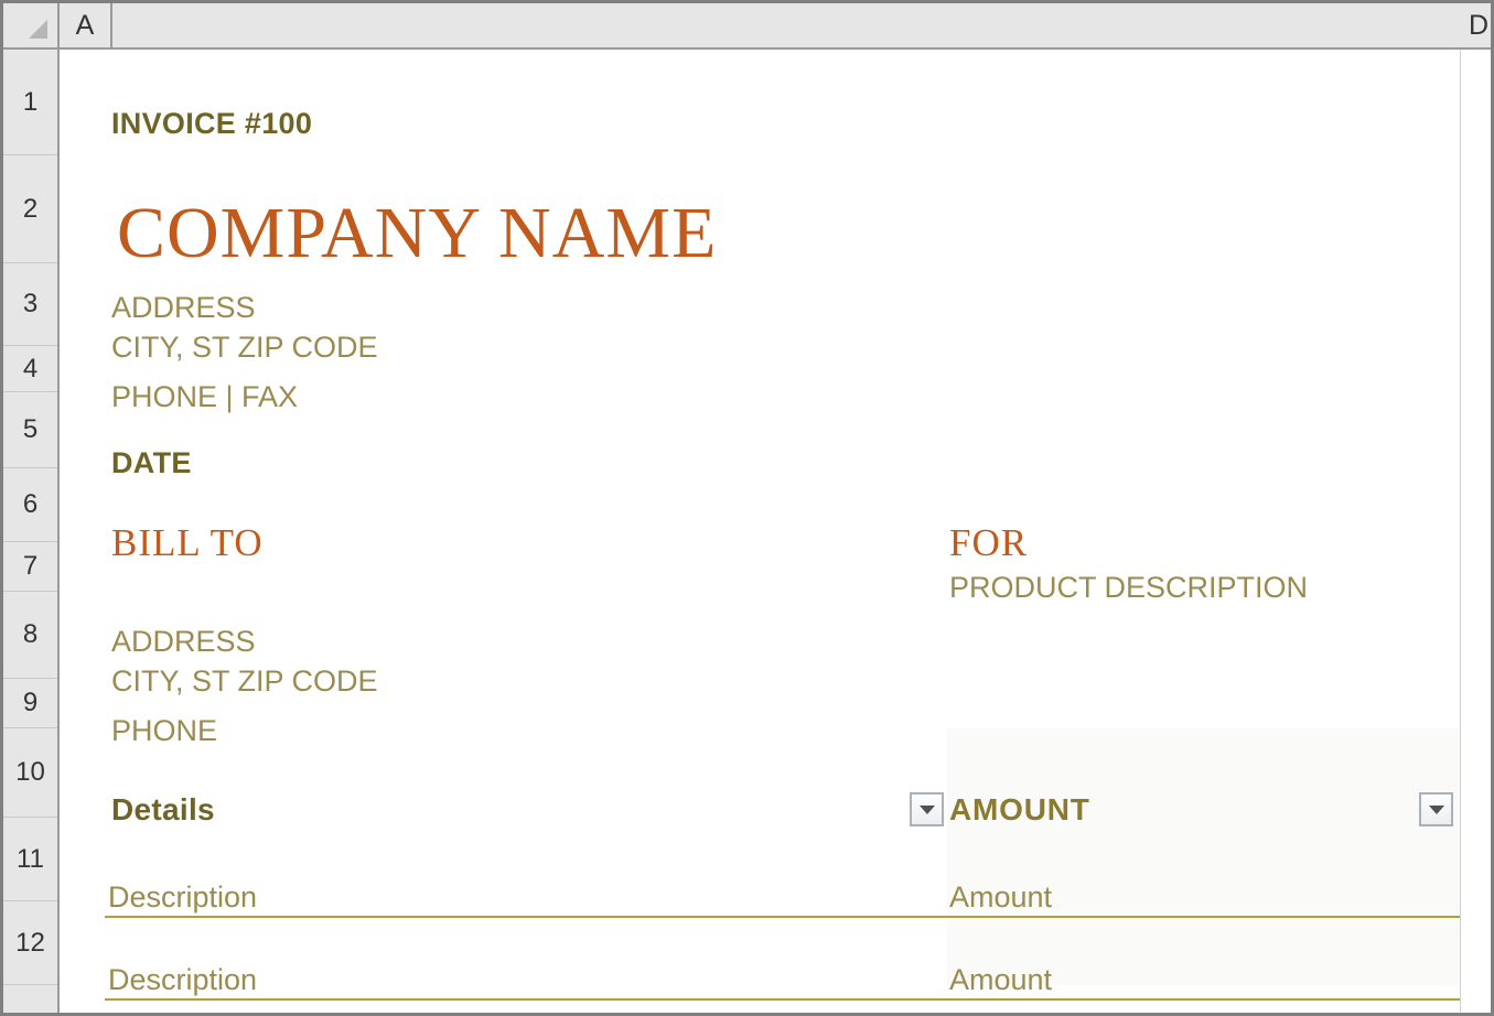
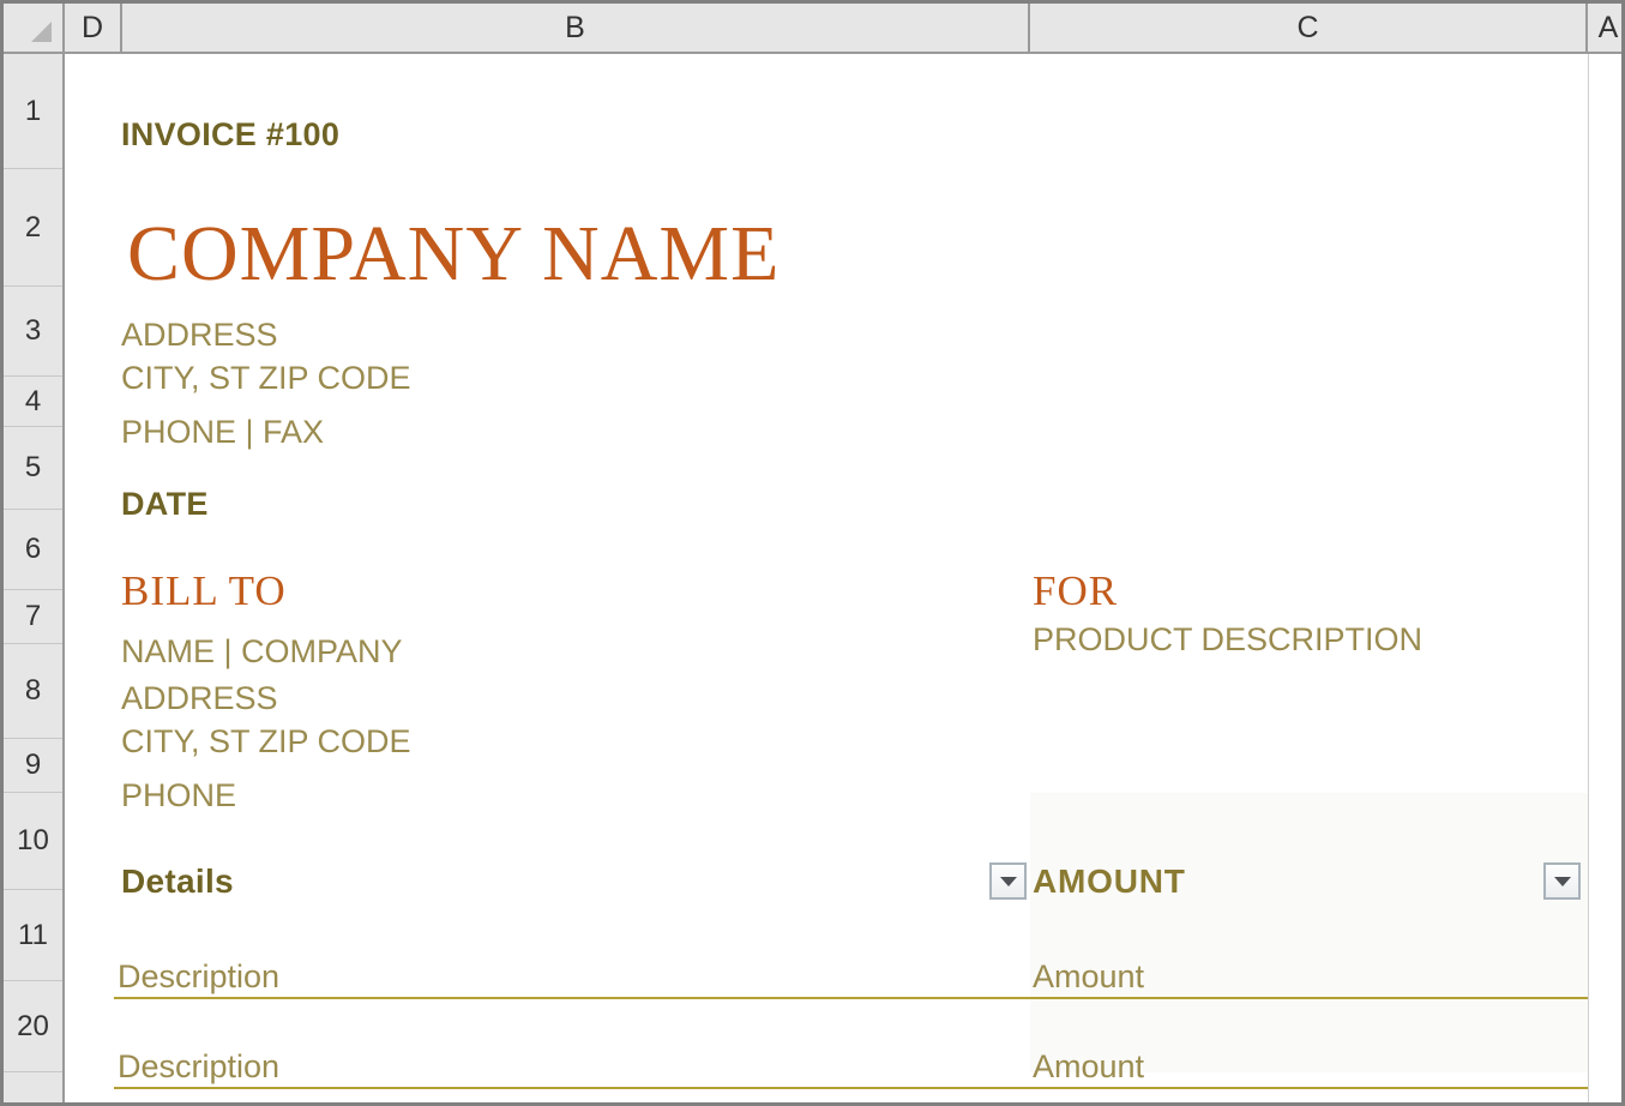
- A
+ D
+ B
+ C
- D
+ A
  1
  2
  3
  4
  5
  6
  7
  8
  9
  10
  11
- 12
+ 20
  INVOICE #100
  COMPANY NAME
  ADDRESS
  CITY, ST ZIP CODE
  PHONE | FAX
  DATE
  BILL TO
  FOR
+ NAME | COMPANY
  PRODUCT DESCRIPTION
  ADDRESS
  CITY, ST ZIP CODE
  PHONE
  Details
  AMOUNT
  Description
  Amount
  Description
  Amount
